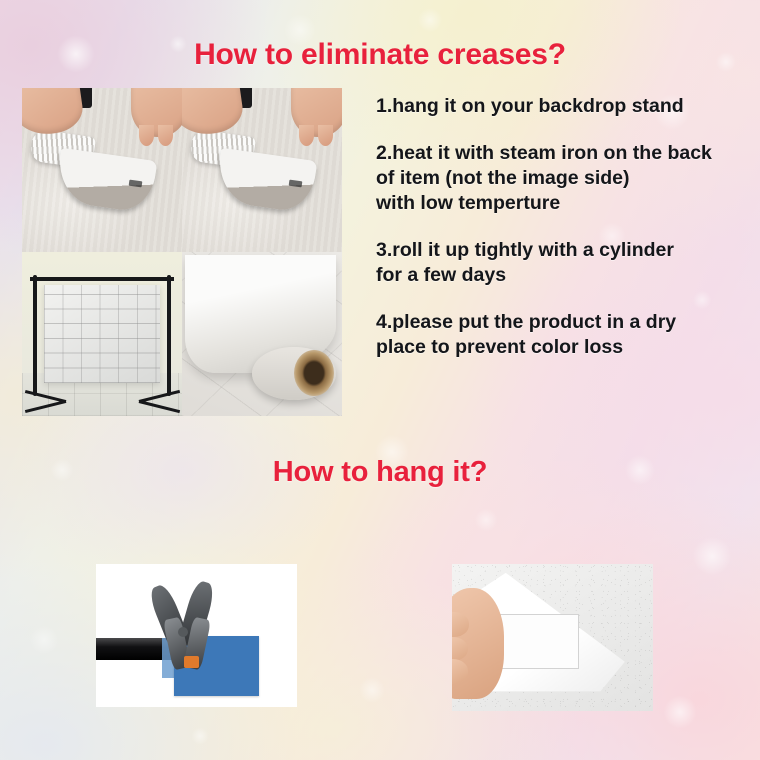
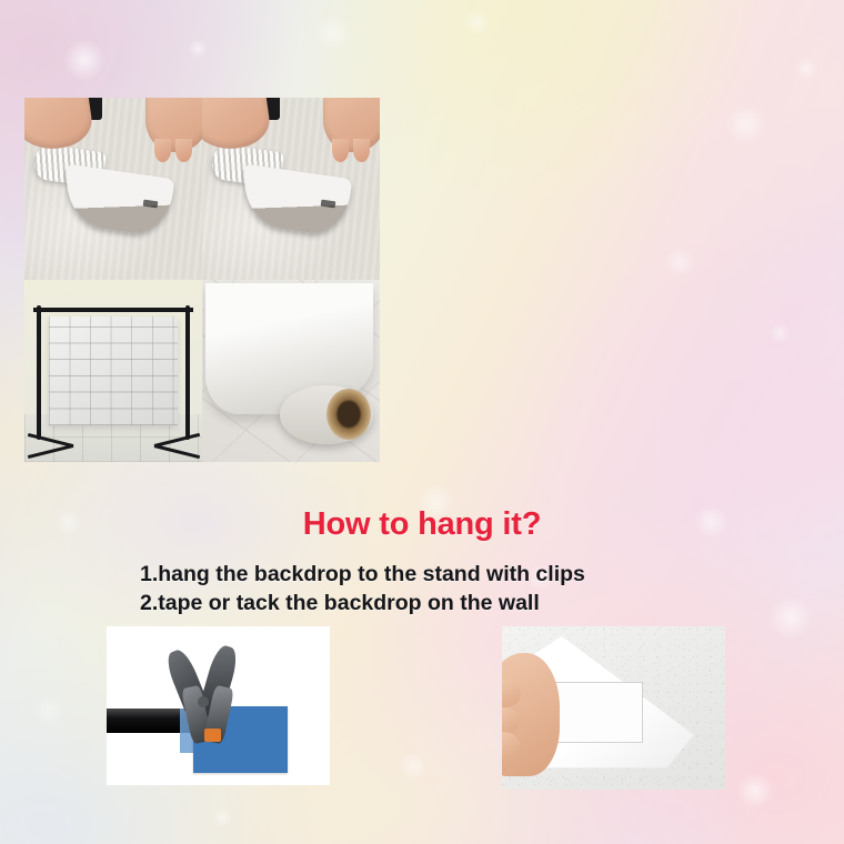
- How to eliminate creases?
- 1.hang it on your backdrop stand
- 2.heat it with steam iron on the back
- of item (not the image side)
- with low temperture
- 3.roll it up tightly with a cylinder
- for a few days
- 4.please put the product in a dry
- place to prevent color loss
  How to hang it?
+ 1.hang the backdrop to the stand with clips
+ 2.tape or tack the backdrop on the wall
